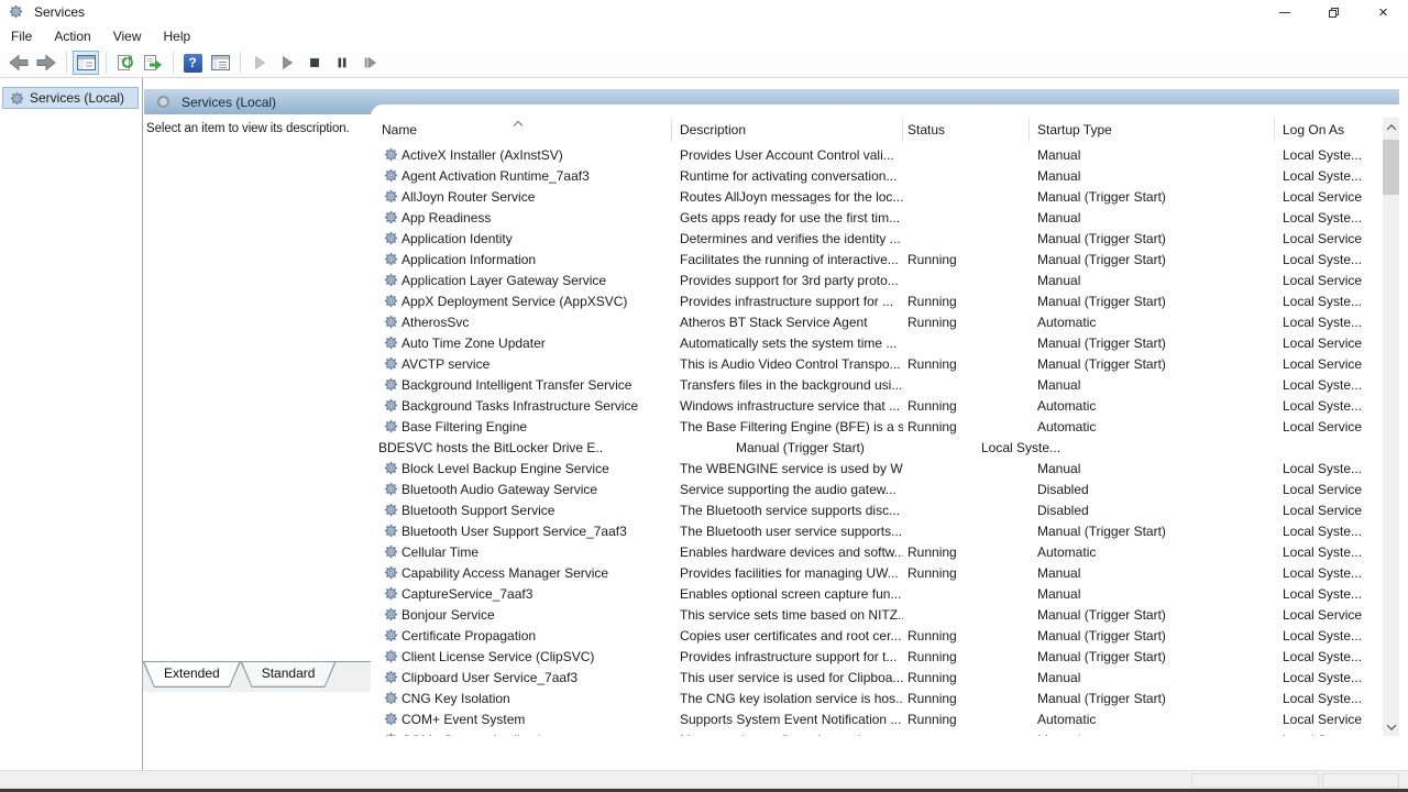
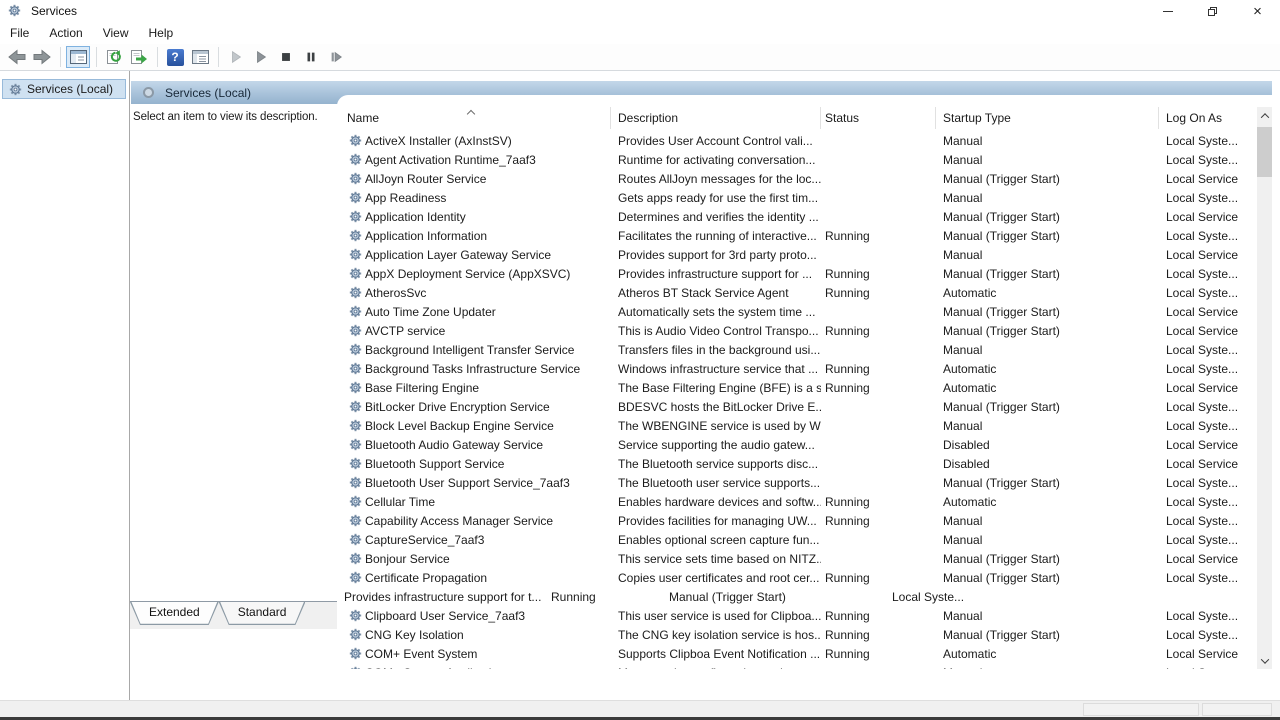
  Services
  ×
  File
  Action
  View
  Help
  ?
  Services (Local)
  Services (Local)
  Select an item to view its description.
  Name
  Description
  Status
  Startup Type
  Log On As
  ActiveX Installer (AxInstSV)
  Provides User Account Control vali...
  Manual
  Local Syste...
  Agent Activation Runtime_7aaf3
  Runtime for activating conversation...
  Manual
  Local Syste...
  AllJoyn Router Service
  Routes AllJoyn messages for the loc...
  Manual (Trigger Start)
  Local Service
  App Readiness
  Gets apps ready for use the first tim...
  Manual
  Local Syste...
  Application Identity
  Determines and verifies the identity ...
  Manual (Trigger Start)
  Local Service
  Application Information
  Facilitates the running of interactive...
  Running
  Manual (Trigger Start)
  Local Syste...
  Application Layer Gateway Service
  Provides support for 3rd party proto...
  Manual
  Local Service
  AppX Deployment Service (AppXSVC)
  Provides infrastructure support for ...
  Running
  Manual (Trigger Start)
  Local Syste...
  AtherosSvc
  Atheros BT Stack Service Agent
  Running
  Automatic
  Local Syste...
  Auto Time Zone Updater
  Automatically sets the system time ...
  Manual (Trigger Start)
  Local Service
  AVCTP service
  This is Audio Video Control Transpo...
  Running
  Manual (Trigger Start)
  Local Service
  Background Intelligent Transfer Service
  Transfers files in the background usi...
  Manual
  Local Syste...
  Background Tasks Infrastructure Service
  Windows infrastructure service that ...
  Running
  Automatic
  Local Syste...
  Base Filtering Engine
  The Base Filtering Engine (BFE) is a s
  Running
  Automatic
  Local Service
+ BitLocker Drive Encryption Service
  BDESVC hosts the BitLocker Drive E..
  Manual (Trigger Start)
  Local Syste...
  Block Level Backup Engine Service
  The WBENGINE service is used by W
  Manual
  Local Syste...
  Bluetooth Audio Gateway Service
  Service supporting the audio gatew...
  Disabled
  Local Service
  Bluetooth Support Service
  The Bluetooth service supports disc...
  Disabled
  Local Service
  Bluetooth User Support Service_7aaf3
  The Bluetooth user service supports...
  Manual (Trigger Start)
  Local Syste...
  Cellular Time
  Enables hardware devices and softw..
  Running
  Automatic
  Local Syste...
  Capability Access Manager Service
  Provides facilities for managing UW...
  Running
  Manual
  Local Syste...
  CaptureService_7aaf3
  Enables optional screen capture fun...
  Manual
  Local Syste...
  Bonjour Service
  This service sets time based on NITZ.
  Manual (Trigger Start)
  Local Service
  Certificate Propagation
  Copies user certificates and root cer...
  Running
  Manual (Trigger Start)
  Local Syste...
- Client License Service (ClipSVC)
  Provides infrastructure support for t...
  Running
  Manual (Trigger Start)
  Local Syste...
  Clipboard User Service_7aaf3
  This user service is used for Clipboa...
  Running
  Manual
  Local Syste...
  CNG Key Isolation
  The CNG key isolation service is hos..
  Running
  Manual (Trigger Start)
  Local Syste...
  COM+ Event System
- Supports System Event Notification ...
+ Supports Clipboa Event Notification ...
  Running
  Automatic
  Local Service
  Extended
  Standard
